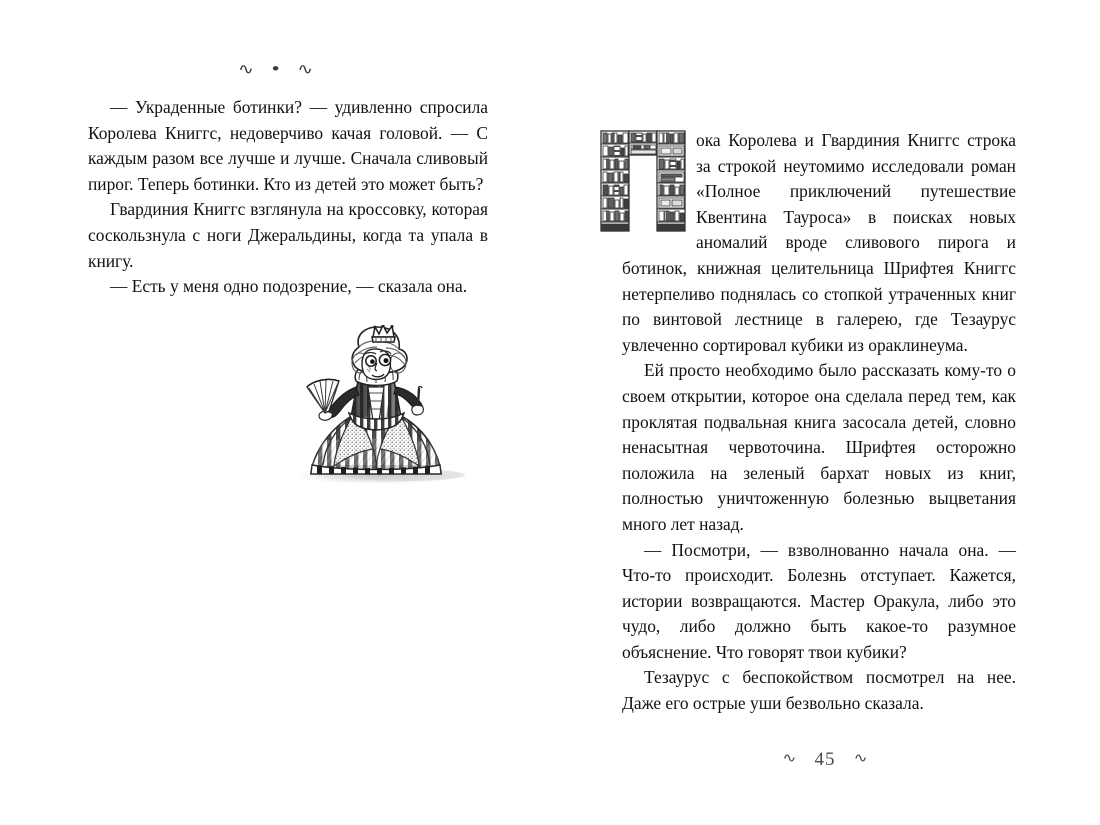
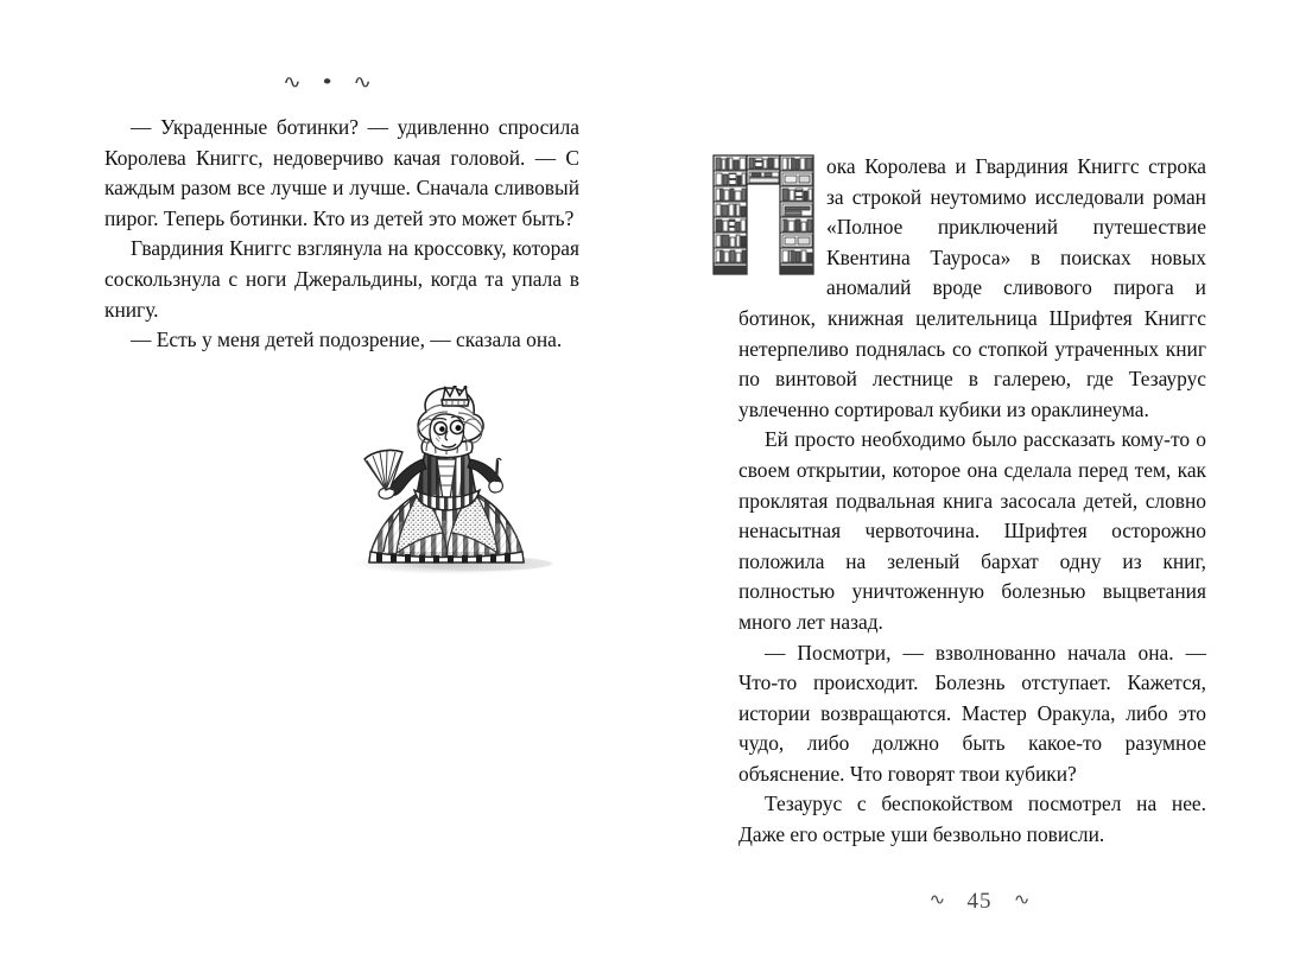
  ∿ • ∿
  — Украденные ботинки? — удивленно спросила Королева Книггс, недоверчиво качая головой. — С каждым разом все лучше и лучше. Сначала сливовый пирог. Теперь ботинки. Кто из детей это может быть?
  Гвардиния Книггс взглянула на кроссовку, которая соскользнула с ноги Джеральдины, когда та упала в книгу.
- — Есть у меня одно подозрение, — сказала она.
+ — Есть у меня детей подозрение, — сказала она.
  ока Королева и Гвардиния Книггс строка за строкой неутомимо исследовали роман «Полное приключений путешествие Квентина Тауроса» в поисках новых аномалий вроде сливового пирога и ботинок, книжная целительница Шрифтея Книггс нетерпеливо поднялась со стопкой утраченных книг по винтовой лестнице в галерею, где Тезаурус увлеченно сортировал кубики из ораклинеума.
- Ей просто необходимо было рассказать кому-то о своем открытии, которое она сделала перед тем, как проклятая подвальная книга засосала детей, словно ненасытная червоточина. Шрифтея осторожно положила на зеленый бархат новых из книг, полностью уничтоженную болезнью выцветания много лет назад.
+ Ей просто необходимо было рассказать кому-то о своем открытии, которое она сделала перед тем, как проклятая подвальная книга засосала детей, словно ненасытная червоточина. Шрифтея осторожно положила на зеленый бархат одну из книг, полностью уничтоженную болезнью выцветания много лет назад.
  — Посмотри, — взволнованно начала она. — Что-то происходит. Болезнь отступает. Кажется, истории возвращаются. Мастер Оракула, либо это чудо, либо должно быть какое-то разумное объяснение. Что говорят твои кубики?
- Тезаурус с беспокойством посмотрел на нее. Даже его острые уши безвольно сказала.
+ Тезаурус с беспокойством посмотрел на нее. Даже его острые уши безвольно повисли.
  ∿ 45 ∿
